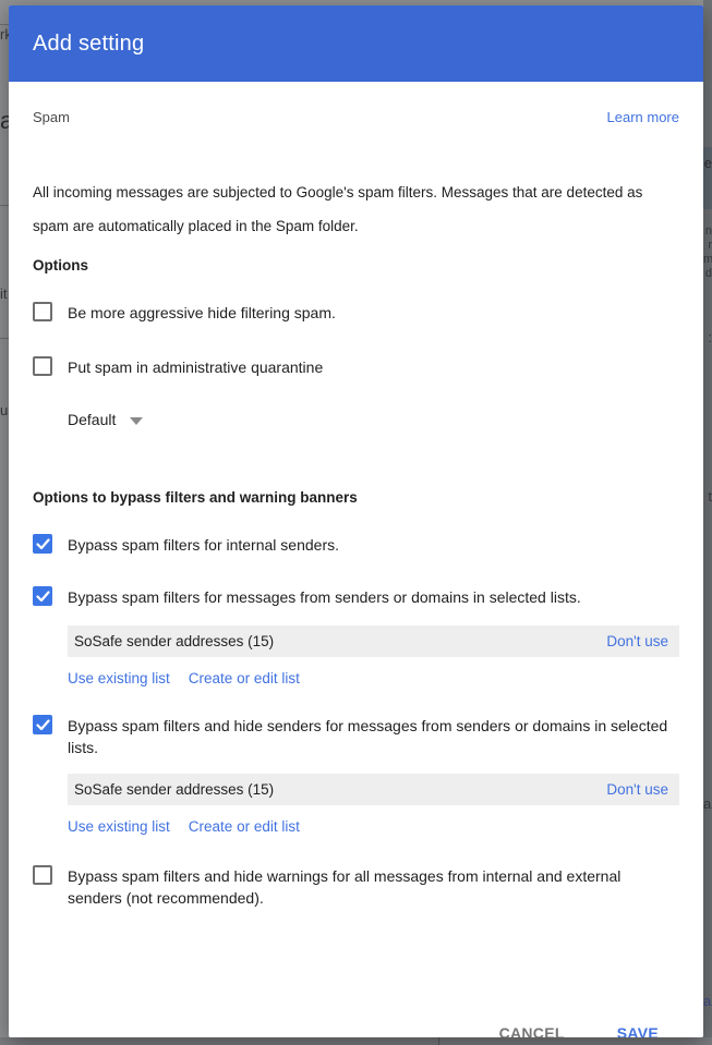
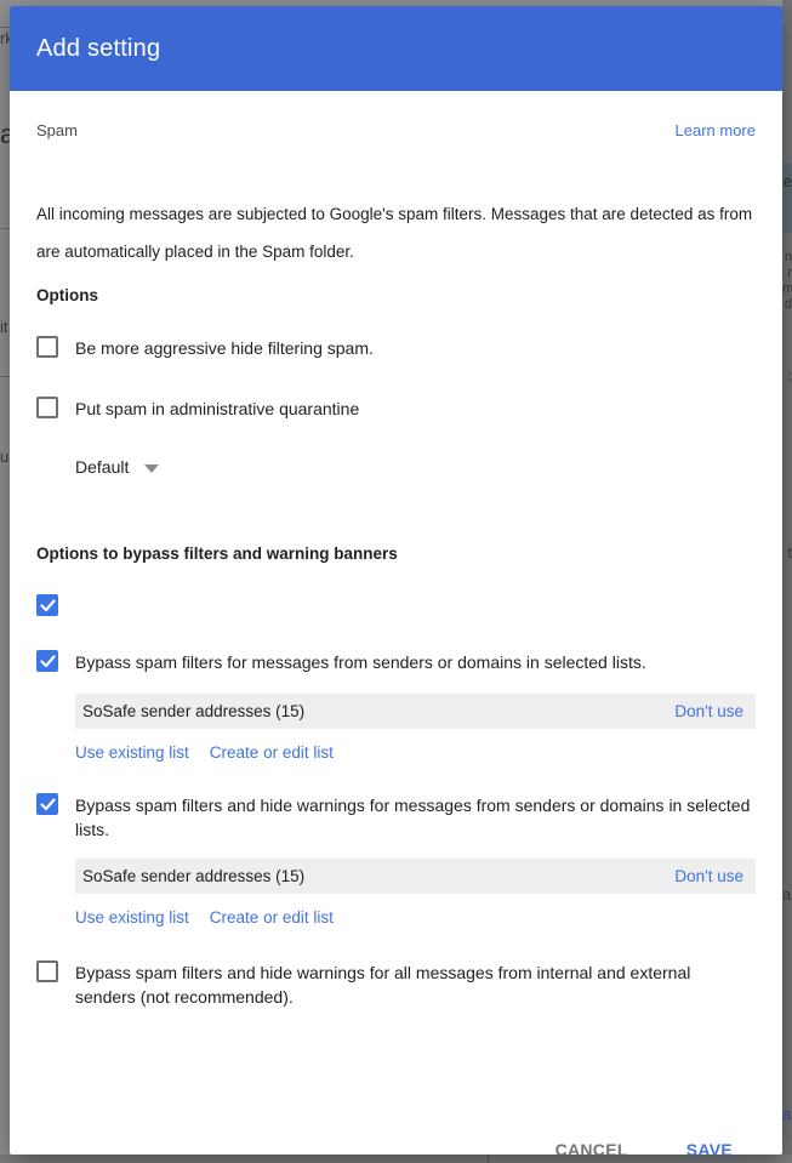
  a
  it
  u
  e
  n
  r
  m
  d
  :
  t
  Add setting
  Spam
  Learn more
- All incoming messages are subjected to Google's spam filters. Messages that are detected as spam are automatically placed in the Spam folder.
+ All incoming messages are subjected to Google's spam filters. Messages that are detected as from are automatically placed in the Spam folder.
  Options
  Be more aggressive hide filtering spam.
  Put spam in administrative quarantine
  Default
  Options to bypass filters and warning banners
- Bypass spam filters for internal senders.
  Bypass spam filters for messages from senders or domains in selected lists.
  SoSafe sender addresses (15)
  Don't use
  Use existing list
  Create or edit list
- Bypass spam filters and hide senders for messages from senders or domains in selected lists.
+ Bypass spam filters and hide warnings for messages from senders or domains in selected lists.
  SoSafe sender addresses (15)
  Don't use
  Use existing list
  Create or edit list
  Bypass spam filters and hide warnings for all messages from internal and external senders (not recommended).
  CANCEL
  SAVE
